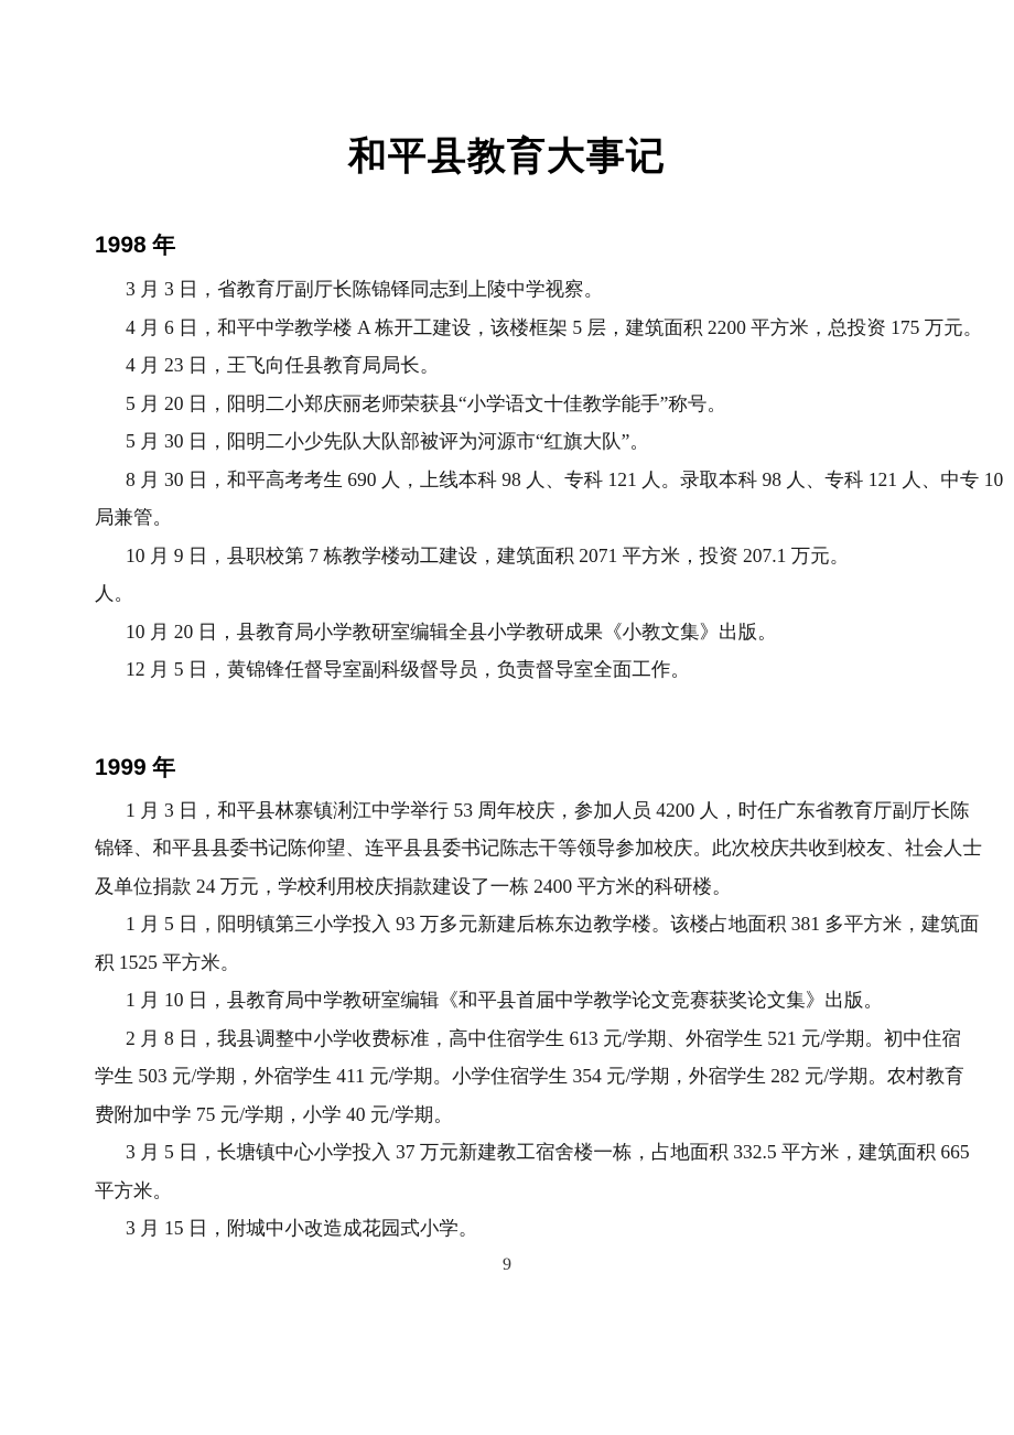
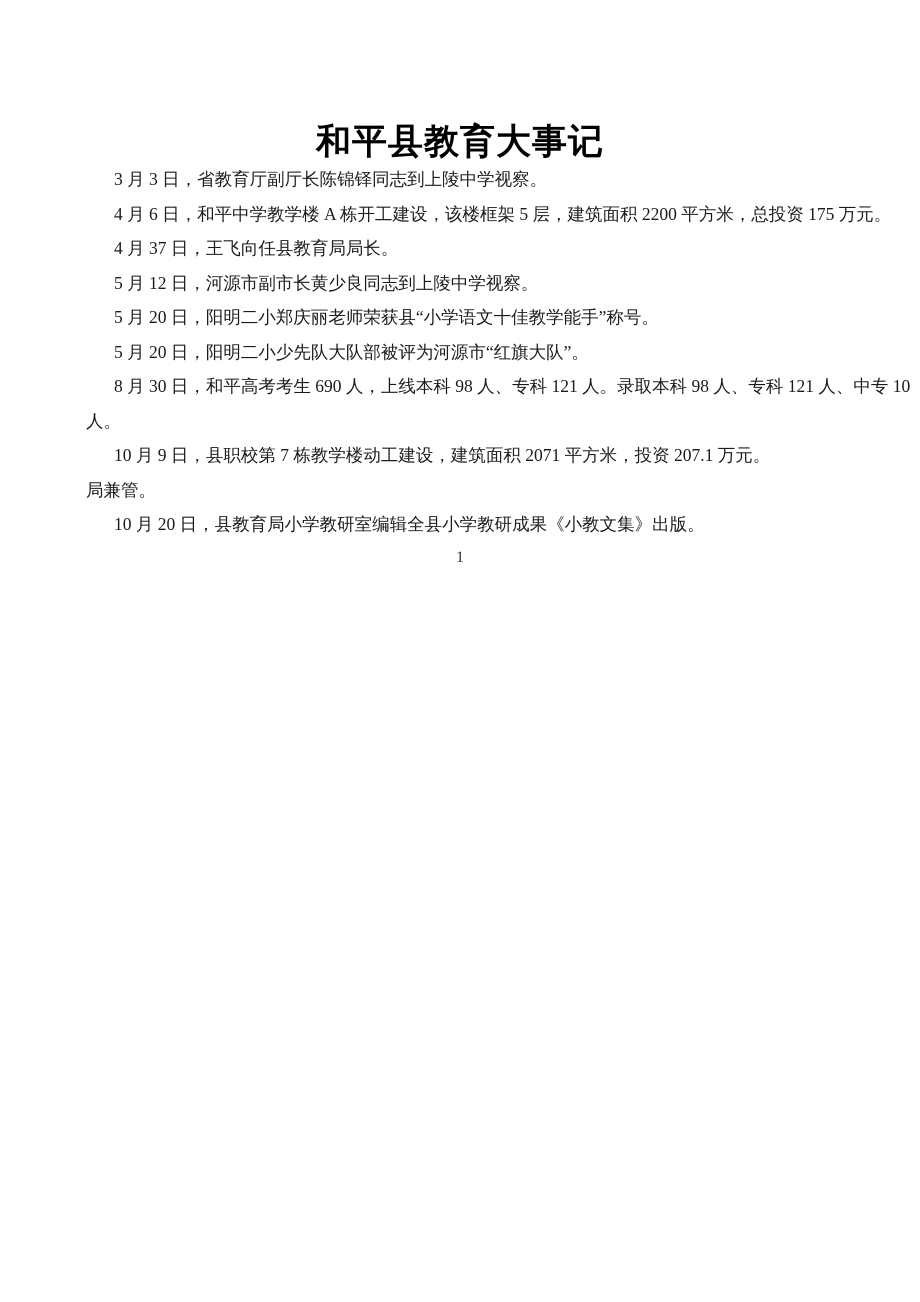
  和平县教育大事记
- 1998 年
  3 月 3 日，省教育厅副厅长陈锦铎同志到上陵中学视察。
  4 月 6 日，和平中学教学楼 A 栋开工建设，该楼框架 5 层，建筑面积 2200 平方米，总投资 175 万元。
- 4 月 23 日，王飞向任县教育局局长。
+ 4 月 37 日，王飞向任县教育局局长。
+ 5 月 12 日，河源市副市长黄少良同志到上陵中学视察。
  5 月 20 日，阳明二小郑庆丽老师荣获县“小学语文十佳教学能手”称号。
- 5 月 30 日，阳明二小少先队大队部被评为河源市“红旗大队”。
+ 5 月 20 日，阳明二小少先队大队部被评为河源市“红旗大队”。
  8 月 30 日，和平高考考生 690 人，上线本科 98 人、专科 121 人。录取本科 98 人、专科 121 人、中专 10
- 局兼管。
+ 人。
  10 月 9 日，县职校第 7 栋教学楼动工建设，建筑面积 2071 平方米，投资 207.1 万元。
- 人。
+ 局兼管。
  10 月 20 日，县教育局小学教研室编辑全县小学教研成果《小教文集》出版。
- 12 月 5 日，黄锦锋任督导室副科级督导员，负责督导室全面工作。
- 1999 年
- 1 月 3 日，和平县林寨镇浰江中学举行 53 周年校庆，参加人员 4200 人，时任广东省教育厅副厅长陈
- 锦铎、和平县县委书记陈仰望、连平县县委书记陈志干等领导参加校庆。此次校庆共收到校友、社会人士
- 及单位捐款 24 万元，学校利用校庆捐款建设了一栋 2400 平方米的科研楼。
- 1 月 5 日，阳明镇第三小学投入 93 万多元新建后栋东边教学楼。该楼占地面积 381 多平方米，建筑面
- 积 1525 平方米。
- 1 月 10 日，县教育局中学教研室编辑《和平县首届中学教学论文竞赛获奖论文集》出版。
- 2 月 8 日，我县调整中小学收费标准，高中住宿学生 613 元/学期、外宿学生 521 元/学期。初中住宿
- 学生 503 元/学期，外宿学生 411 元/学期。小学住宿学生 354 元/学期，外宿学生 282 元/学期。农村教育
- 费附加中学 75 元/学期，小学 40 元/学期。
- 3 月 5 日，长塘镇中心小学投入 37 万元新建教工宿舍楼一栋，占地面积 332.5 平方米，建筑面积 665
- 平方米。
- 3 月 15 日，附城中小改造成花园式小学。
- 9
+ 1
